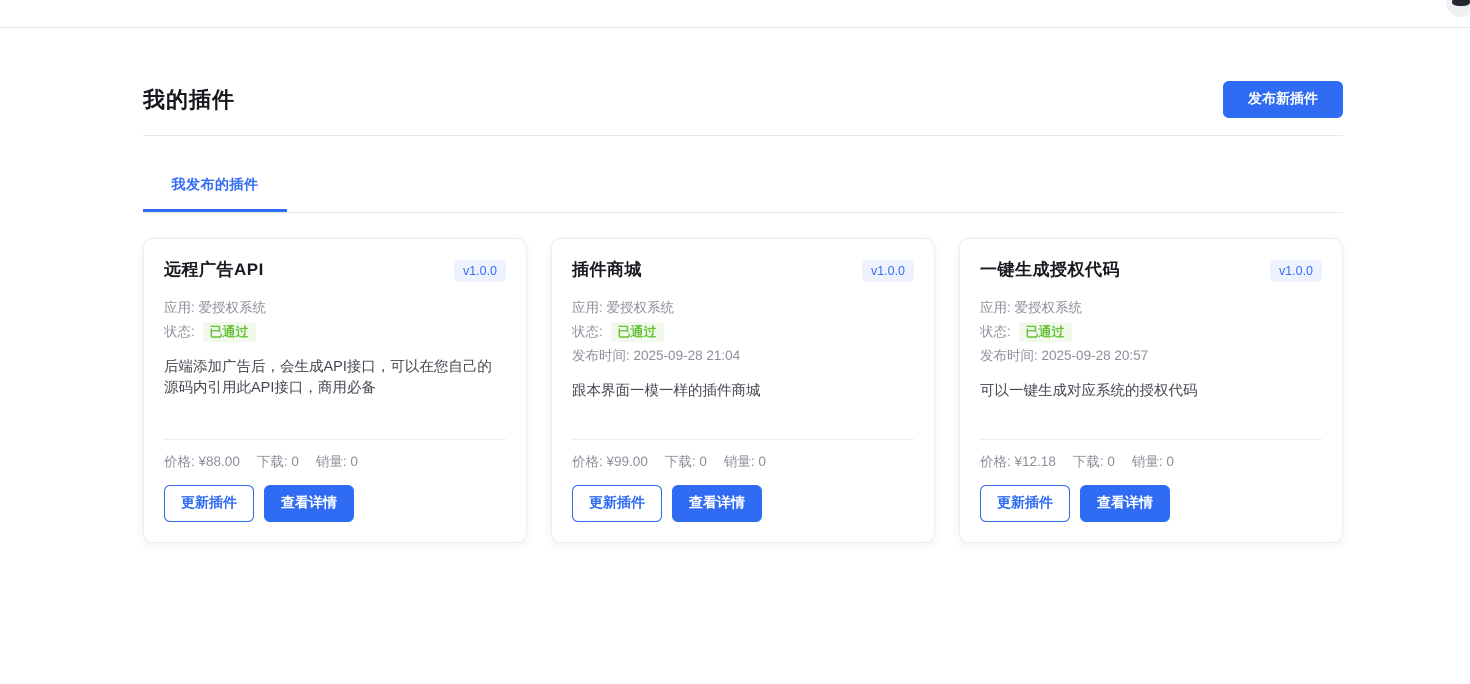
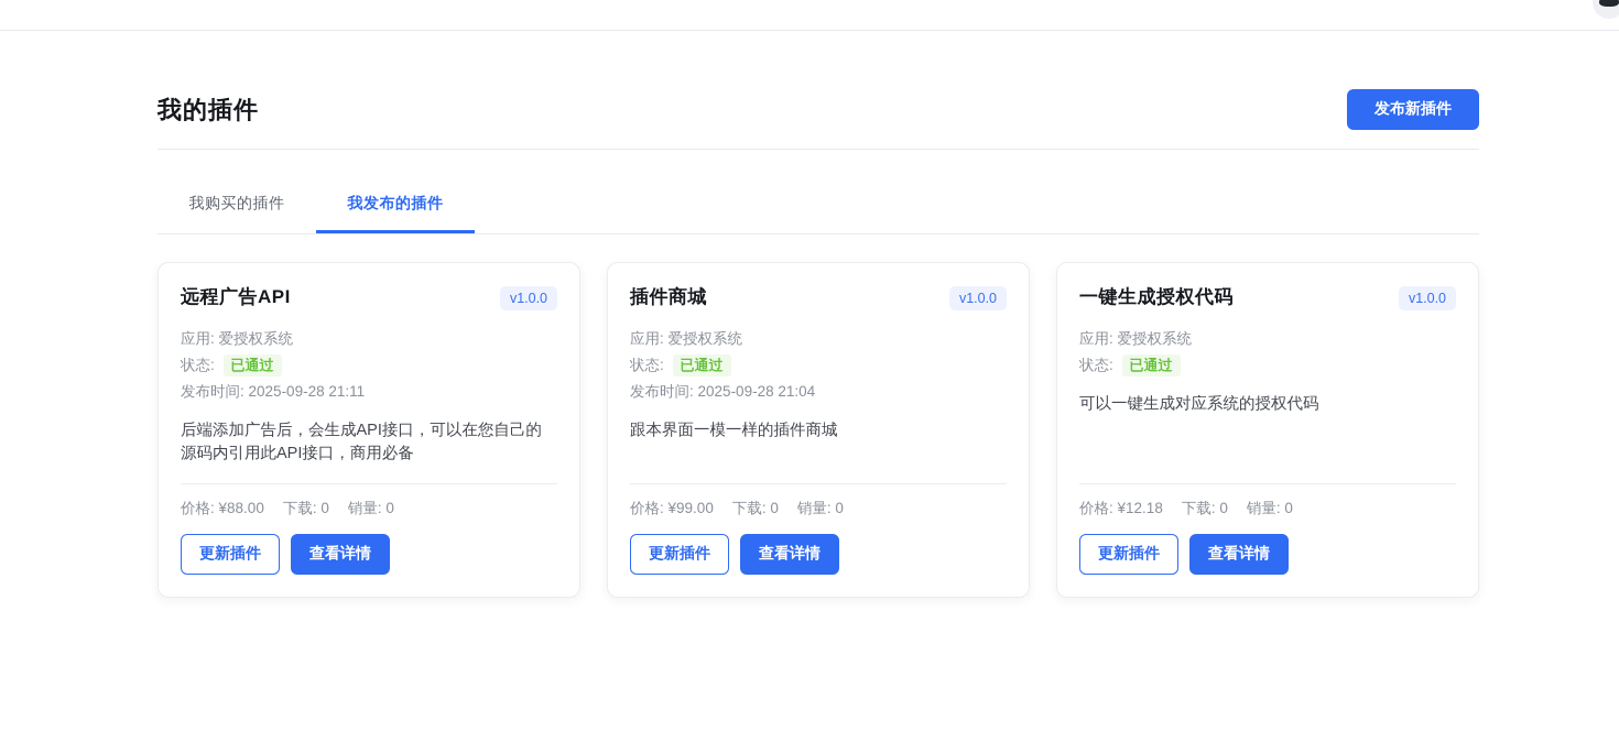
  我的插件
  发布新插件
+ 我购买的插件
  我发布的插件
  远程广告API
  v1.0.0
  应用: 爱授权系统
  状态: 已通过
+ 发布时间: 2025-09-28 21:11
  后端添加广告后，会生成API接口，可以在您自己的源码内引用此API接口，商用必备
  价格: ¥88.00
  下载: 0
  销量: 0
  更新插件
  查看详情
  插件商城
  v1.0.0
  应用: 爱授权系统
  状态: 已通过
  发布时间: 2025-09-28 21:04
  跟本界面一模一样的插件商城
  价格: ¥99.00
  下载: 0
  销量: 0
  更新插件
  查看详情
  一键生成授权代码
  v1.0.0
  应用: 爱授权系统
  状态: 已通过
- 发布时间: 2025-09-28 20:57
  可以一键生成对应系统的授权代码
  价格: ¥12.18
  下载: 0
  销量: 0
  更新插件
  查看详情
